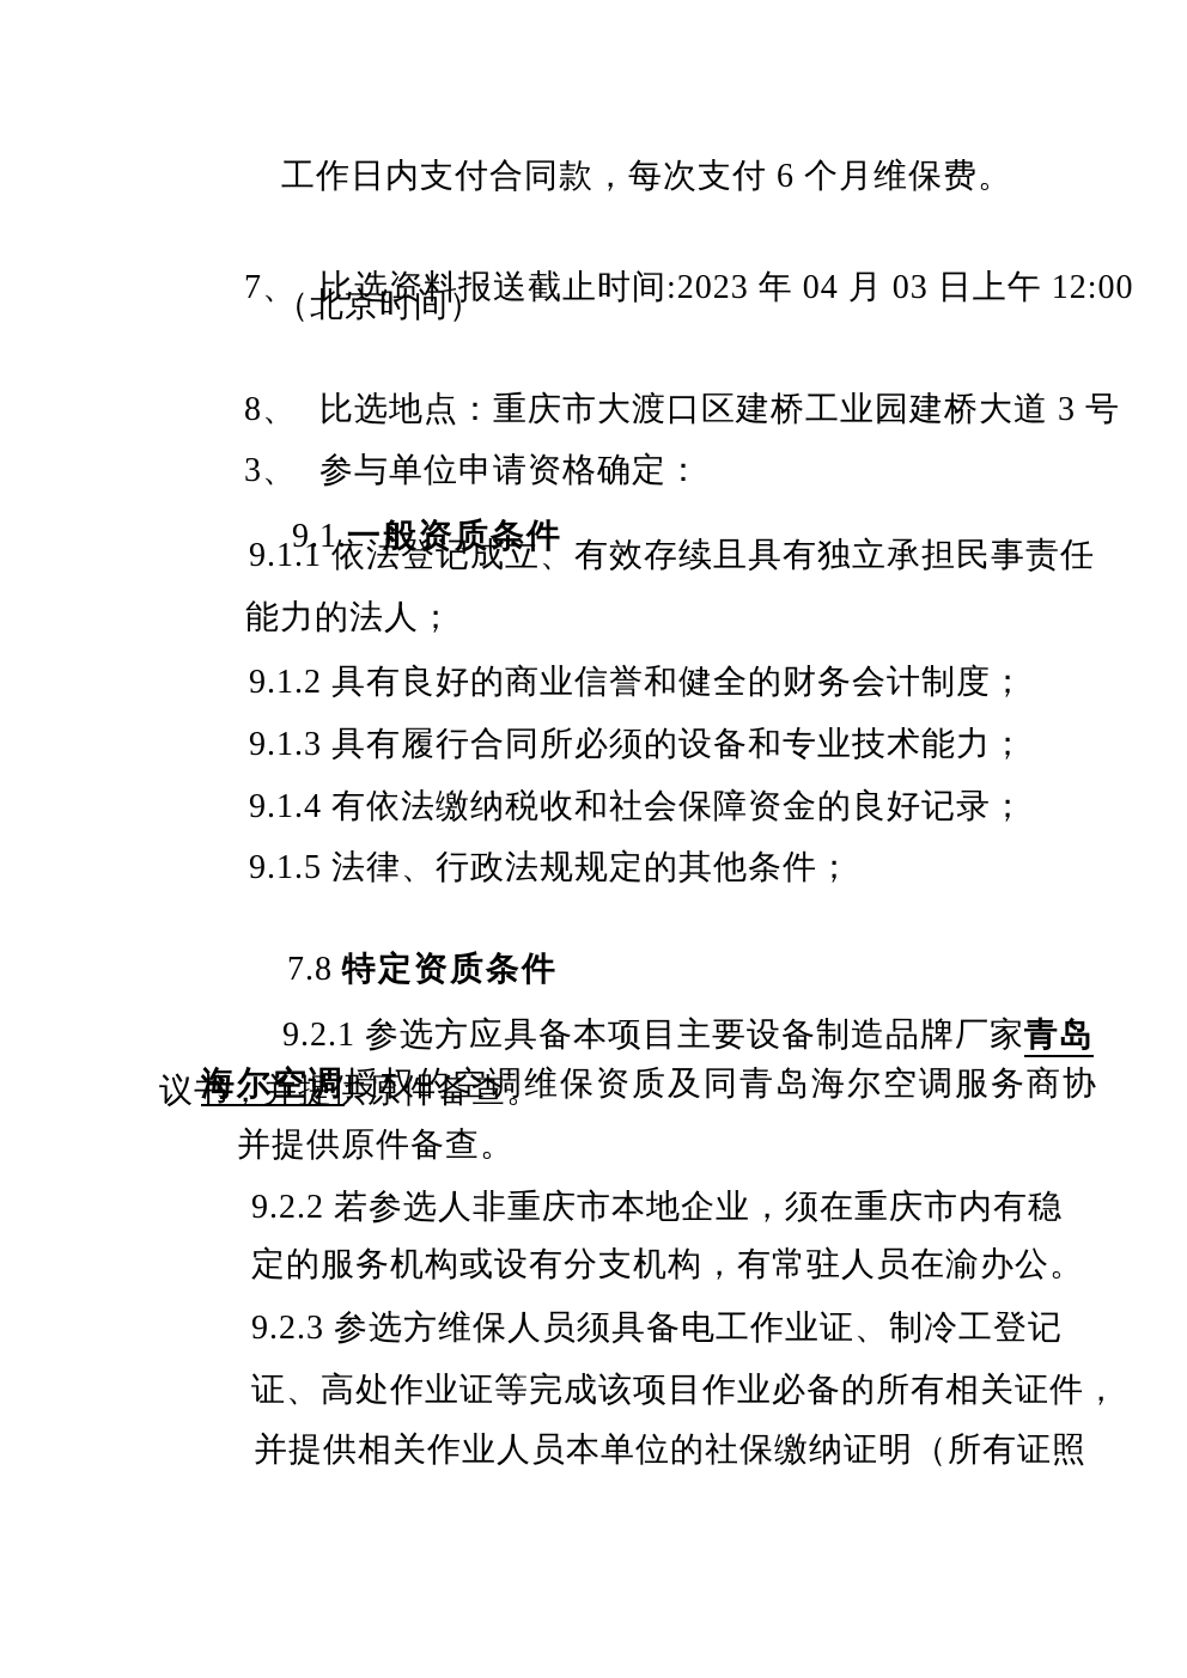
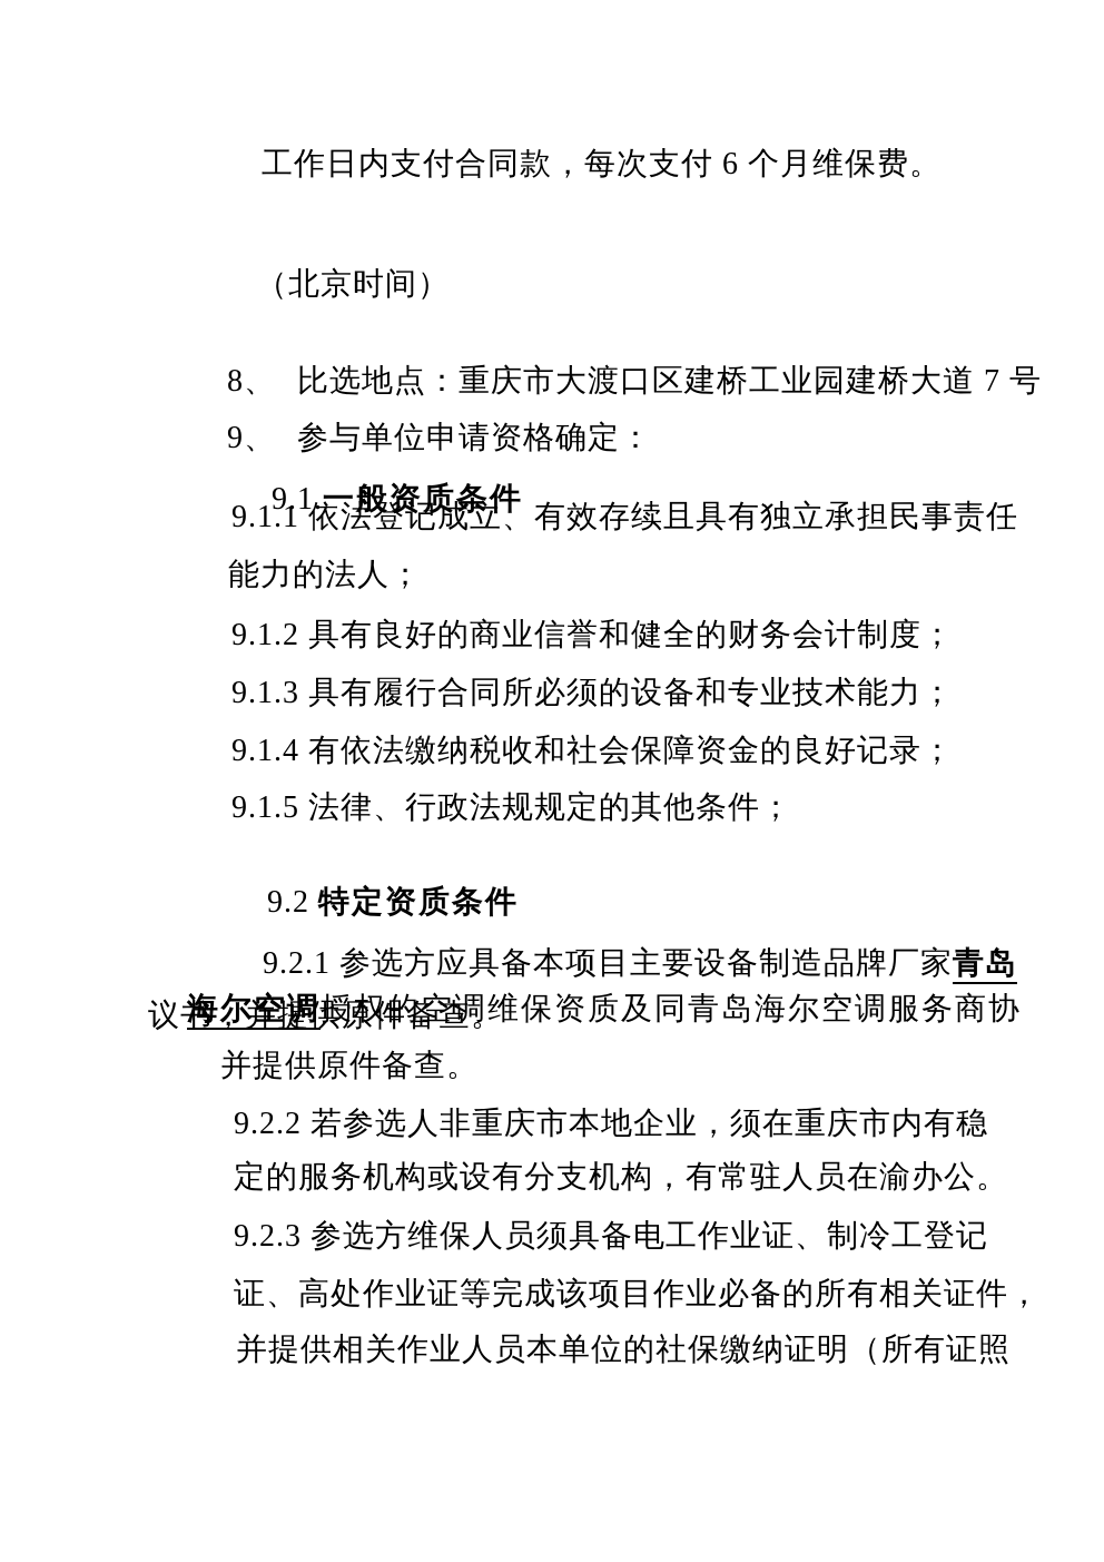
  工作日内支付合同款，每次支付 6 个月维保费。
- 7、 比选资料报送截止时间:2023 年 04 月 03 日上午 12:00
  （北京时间）
- 8、 比选地点：重庆市大渡口区建桥工业园建桥大道 3 号
+ 8、 比选地点：重庆市大渡口区建桥工业园建桥大道 7 号
- 3、 参与单位申请资格确定：
+ 9、 参与单位申请资格确定：
  9.1.一般资质条件
  9.1.1 依法登记成立、有效存续且具有独立承担民事责任
  能力的法人；
  9.1.2 具有良好的商业信誉和健全的财务会计制度；
  9.1.3 具有履行合同所必须的设备和专业技术能力；
  9.1.4 有依法缴纳税收和社会保障资金的良好记录；
  9.1.5 法律、行政法规规定的其他条件；
- 7.8 特定资质条件
+ 9.2 特定资质条件
  9.2.1 参选方应具备本项目主要设备制造品牌厂家青岛
  海尔空调授权的空调维保资质及同青岛海尔空调服务商协
  议书，并提供原件备查。
  并提供原件备查。
  9.2.2 若参选人非重庆市本地企业，须在重庆市内有稳
  定的服务机构或设有分支机构，有常驻人员在渝办公。
  9.2.3 参选方维保人员须具备电工作业证、制冷工登记
  证、高处作业证等完成该项目作业必备的所有相关证件，
  并提供相关作业人员本单位的社保缴纳证明（所有证照
